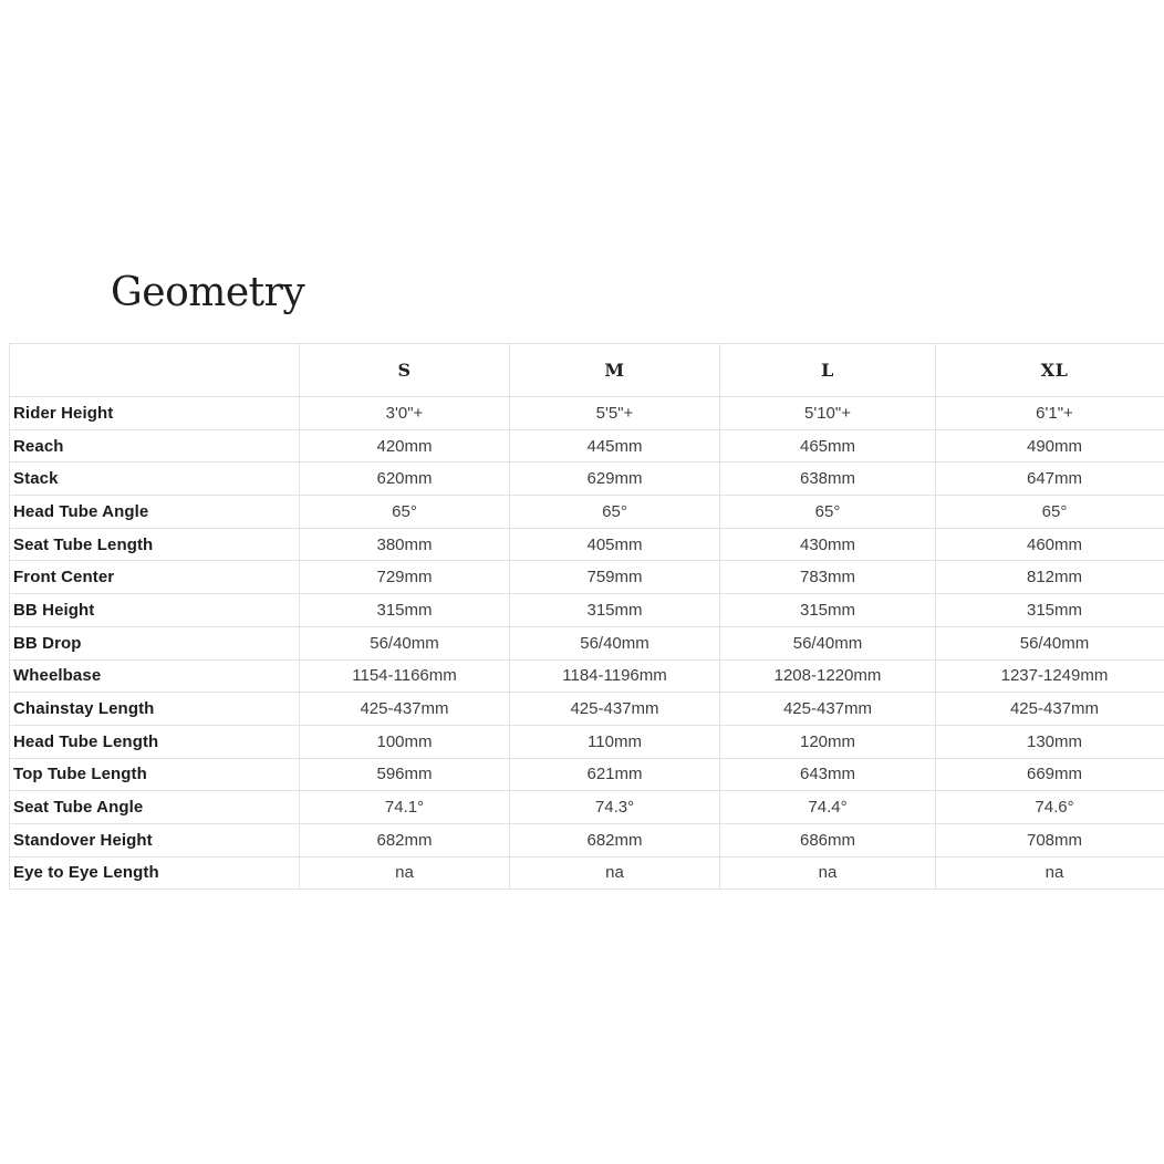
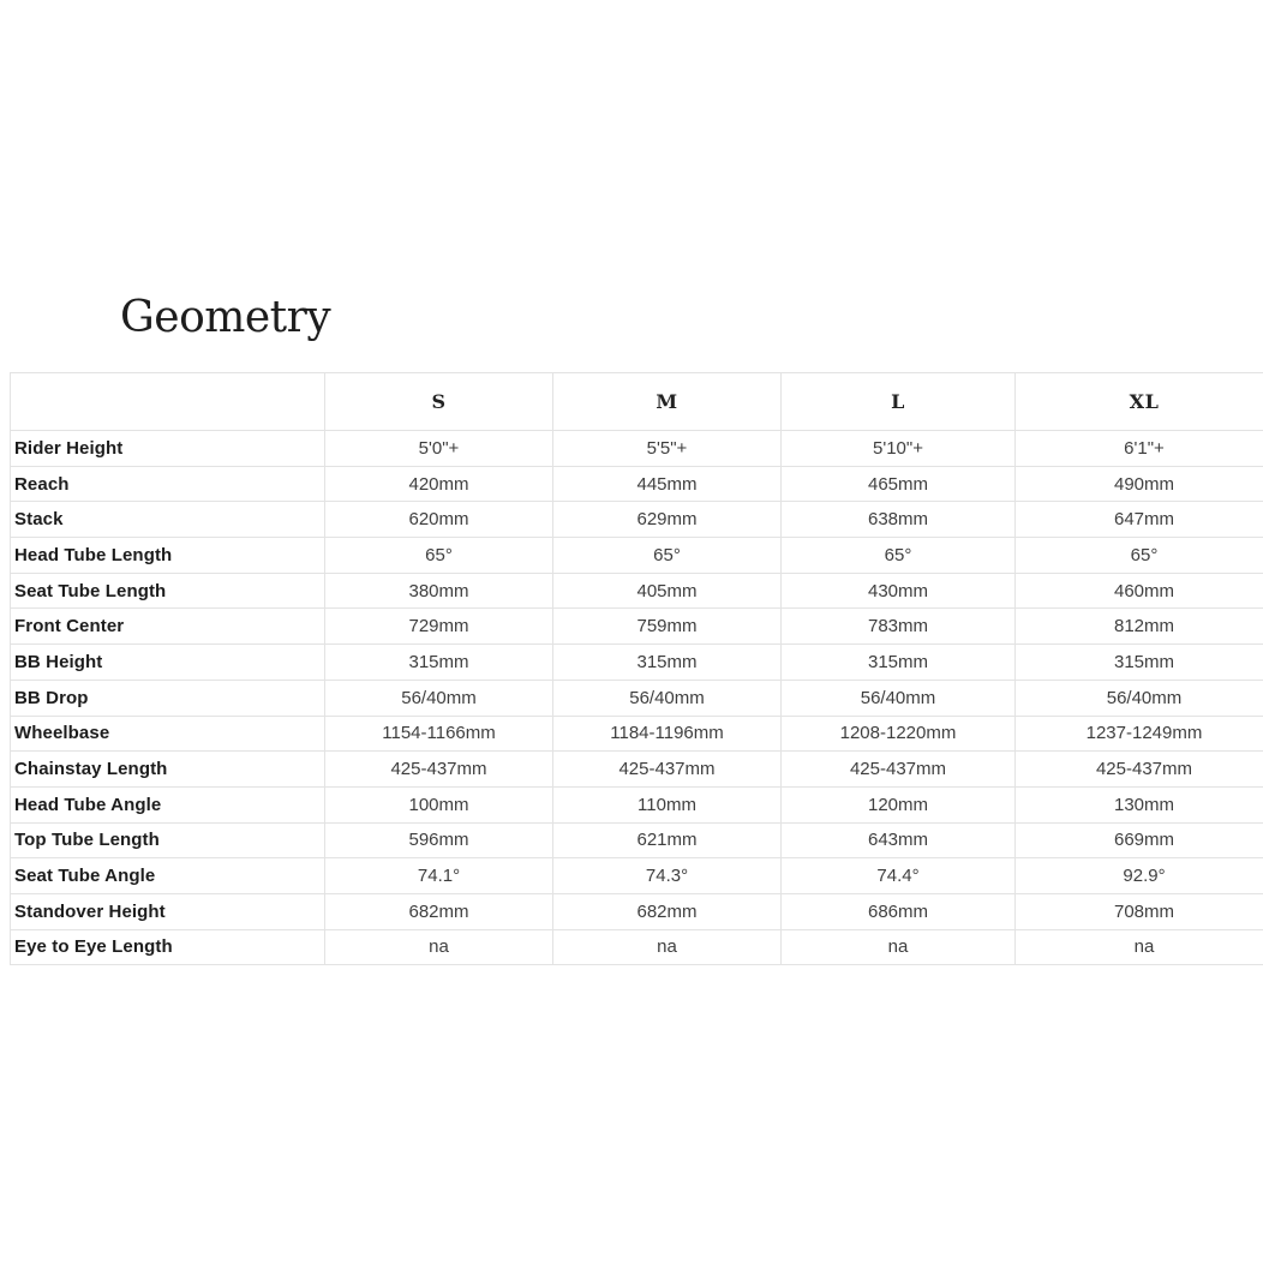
  Geometry
  	S	M	L	XL
- Rider Height	3'0"+	5'5"+	5'10"+	6'1"+
+ Rider Height	5'0"+	5'5"+	5'10"+	6'1"+
  Reach	420mm	445mm	465mm	490mm
  Stack	620mm	629mm	638mm	647mm
- Head Tube Angle	65°	65°	65°	65°
+ Head Tube Length	65°	65°	65°	65°
  Seat Tube Length	380mm	405mm	430mm	460mm
  Front Center	729mm	759mm	783mm	812mm
  BB Height	315mm	315mm	315mm	315mm
  BB Drop	56/40mm	56/40mm	56/40mm	56/40mm
  Wheelbase	1154-1166mm	1184-1196mm	1208-1220mm	1237-1249mm
  Chainstay Length	425-437mm	425-437mm	425-437mm	425-437mm
- Head Tube Length	100mm	110mm	120mm	130mm
+ Head Tube Angle	100mm	110mm	120mm	130mm
  Top Tube Length	596mm	621mm	643mm	669mm
- Seat Tube Angle	74.1°	74.3°	74.4°	74.6°
+ Seat Tube Angle	74.1°	74.3°	74.4°	92.9°
  Standover Height	682mm	682mm	686mm	708mm
  Eye to Eye Length	na	na	na	na
